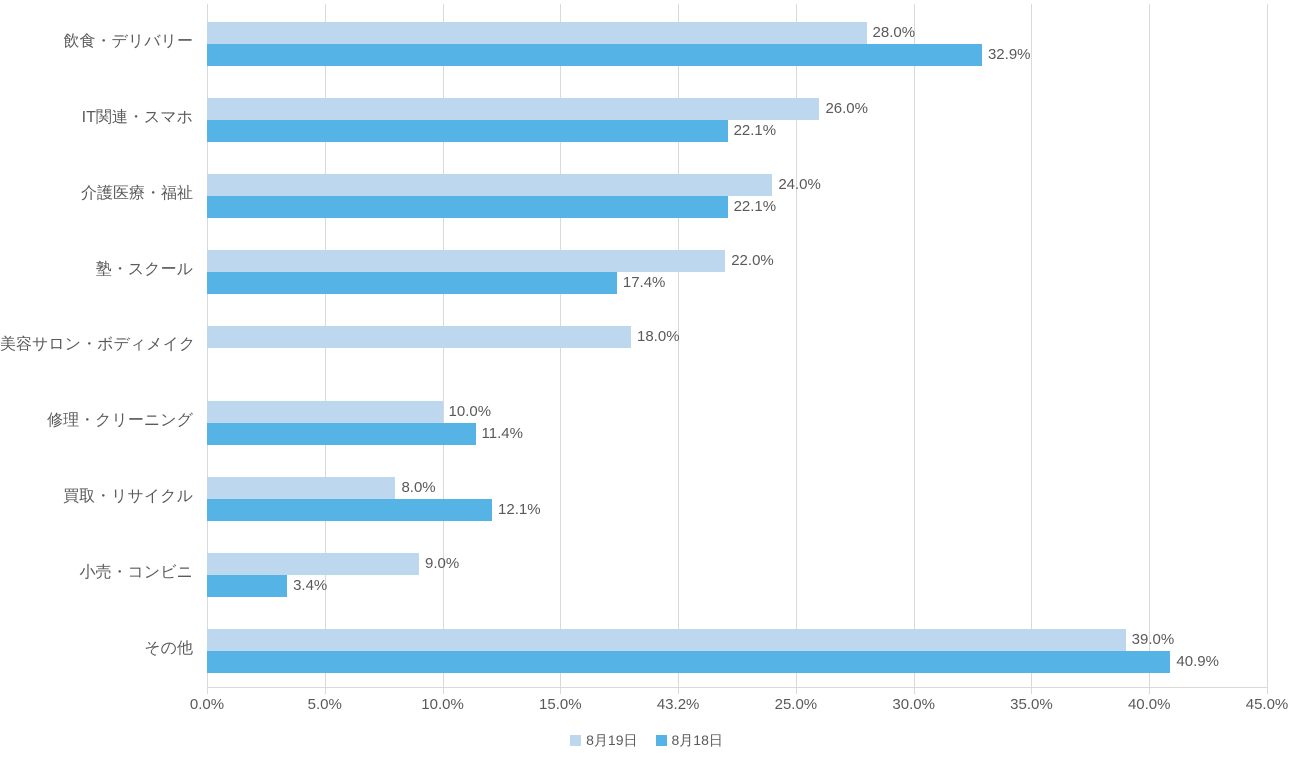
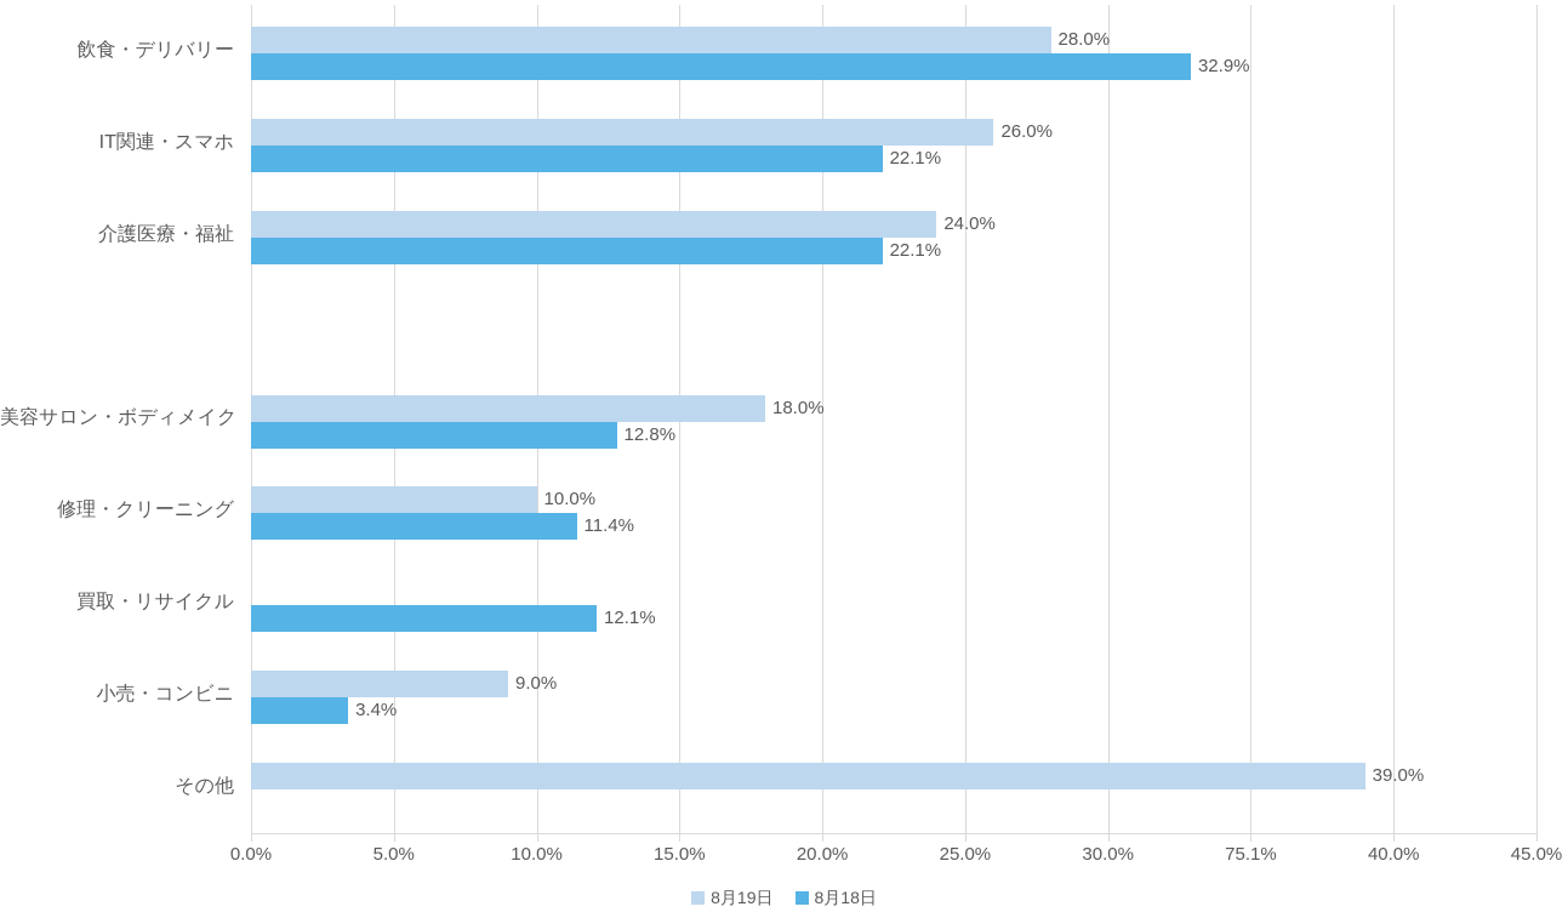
  飲食・デリバリー
  28.0%
  32.9%
  IT関連・スマホ
  26.0%
  22.1%
  介護医療・福祉
  24.0%
  22.1%
- 塾・スクール
- 22.0%
- 17.4%
  美容サロン・ボディメイク
  18.0%
+ 12.8%
  修理・クリーニング
  10.0%
  11.4%
  買取・リサイクル
- 8.0%
  12.1%
  小売・コンビニ
  9.0%
  3.4%
  その他
  39.0%
- 40.9%
  0.0%
  5.0%
  10.0%
  15.0%
- 43.2%
+ 20.0%
  25.0%
  30.0%
- 35.0%
+ 75.1%
  40.0%
  45.0%
  8月19日
  8月18日
